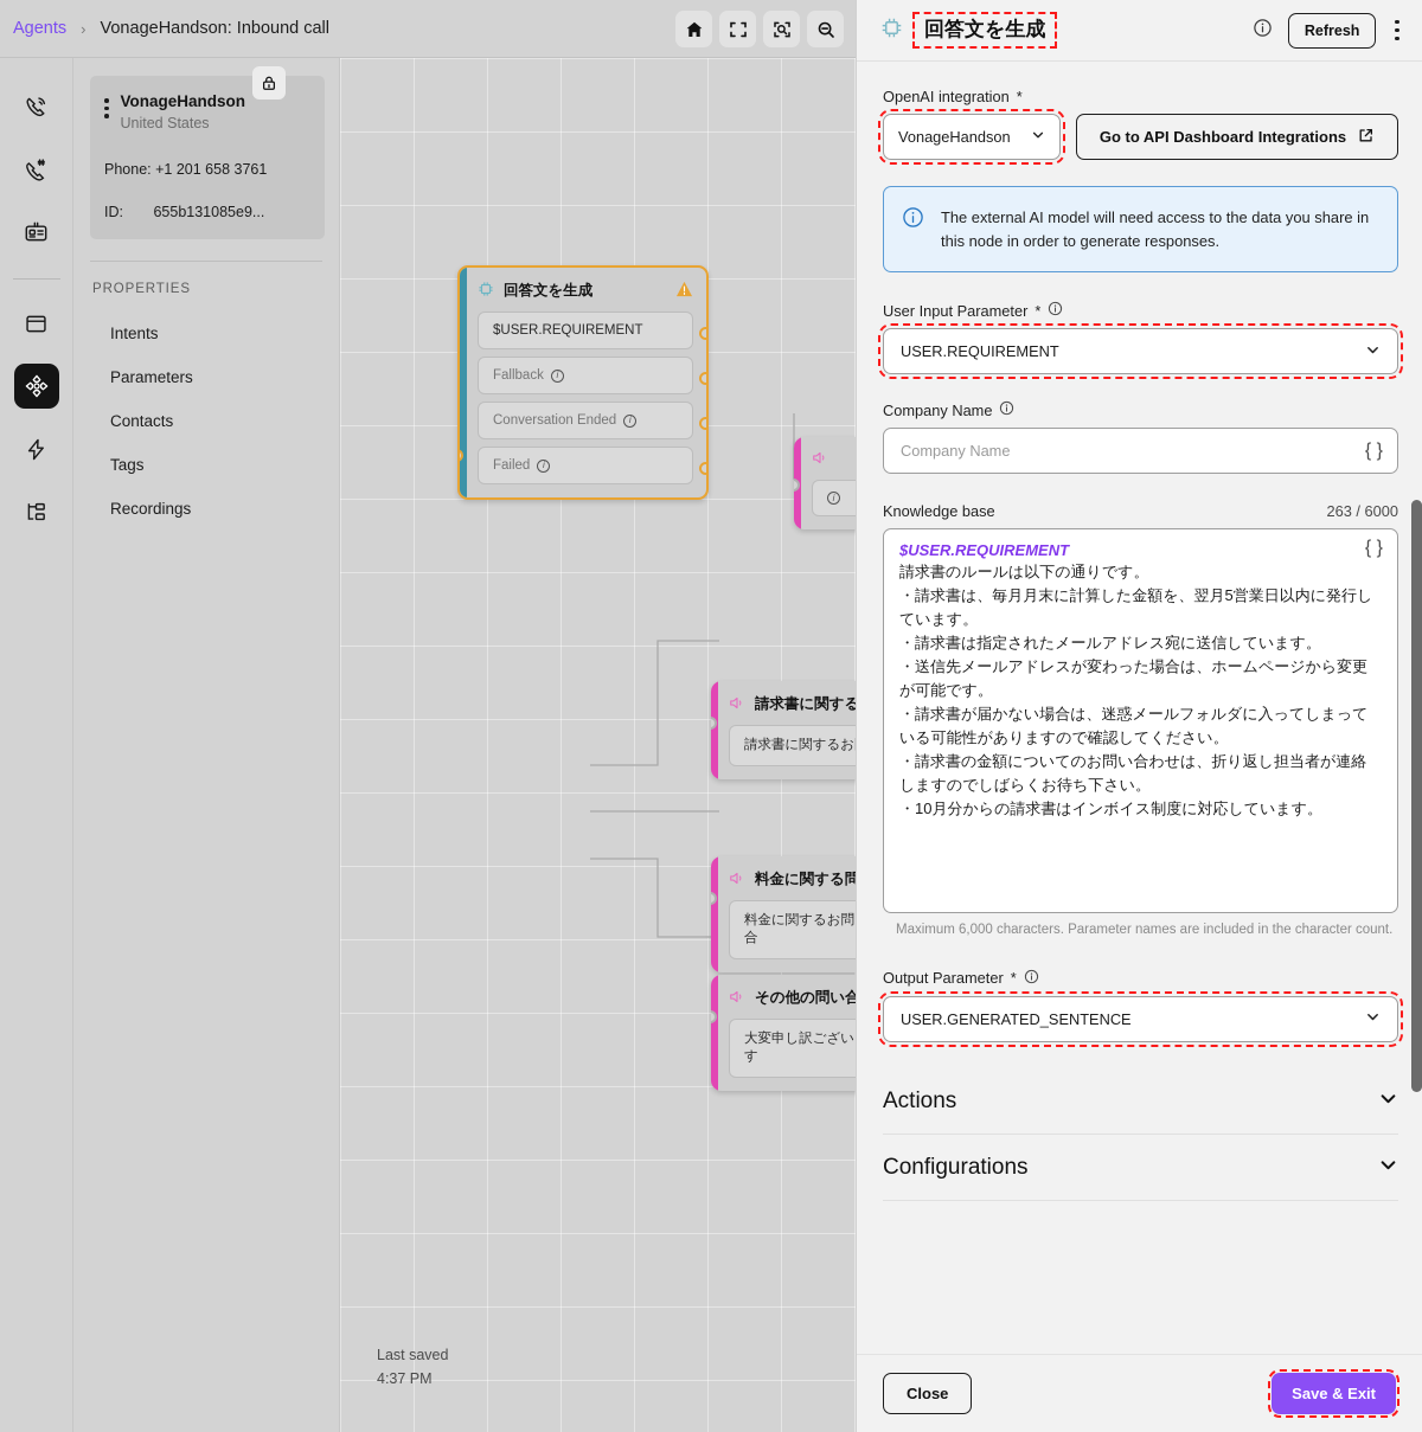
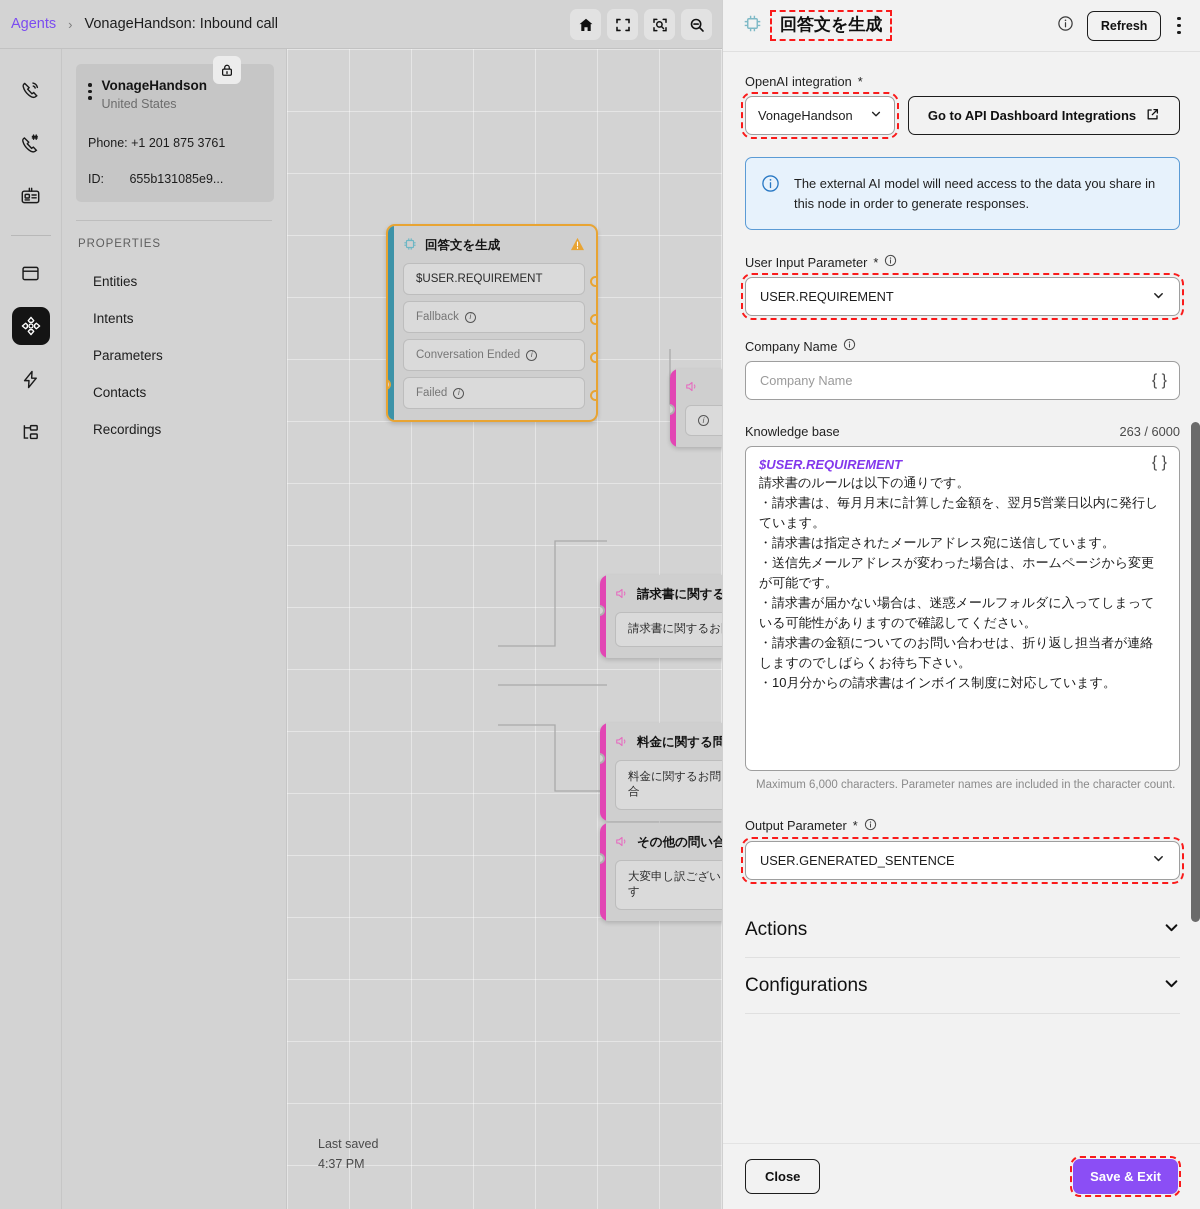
  Agents
  ›
  VonageHandson: Inbound call
  VonageHandson
  United States
- Phone: +1 201 658 3761
+ Phone: +1 201 875 3761
  ID: 655b131085e9...
  PROPERTIES
+ Entities
  Intents
  Parameters
  Contacts
- Tags
  Recordings
  回答文を生成
  $USER.REQUIREMENT
  Fallback
  i
  Conversation Ended
  i
  Failed
  i
  i
  請求書に関する
  請求書に関するお
  料金に関する問
  料金に関するお問合
  その他の問い合
  大変申し訳ございす
  Last saved
  4:37 PM
  回答文を生成
  Refresh
  OpenAI integration
  *
  VonageHandson
  Go to API Dashboard Integrations
  The external AI model will need access to the data you share in this node in order to generate responses.
  User Input Parameter
  *
  USER.REQUIREMENT
  Company Name
  Company Name
  { }
  Knowledge base
  263 / 6000
  { }
  $USER.REQUIREMENT
  請求書のルールは以下の通りです。
  ・請求書は、毎月月末に計算した金額を、翌月5営業日以内に発行しています。
  ・請求書は指定されたメールアドレス宛に送信しています。
  ・送信先メールアドレスが変わった場合は、ホームページから変更が可能です。
  ・請求書が届かない場合は、迷惑メールフォルダに入ってしまっている可能性がありますので確認してください。
  ・請求書の金額についてのお問い合わせは、折り返し担当者が連絡しますのでしばらくお待ち下さい。
  ・10月分からの請求書はインボイス制度に対応しています。
  Maximum 6,000 characters. Parameter names are included in the character count.
  Output Parameter
  *
  USER.GENERATED_SENTENCE
  Actions
  Configurations
  Close
  Save & Exit
